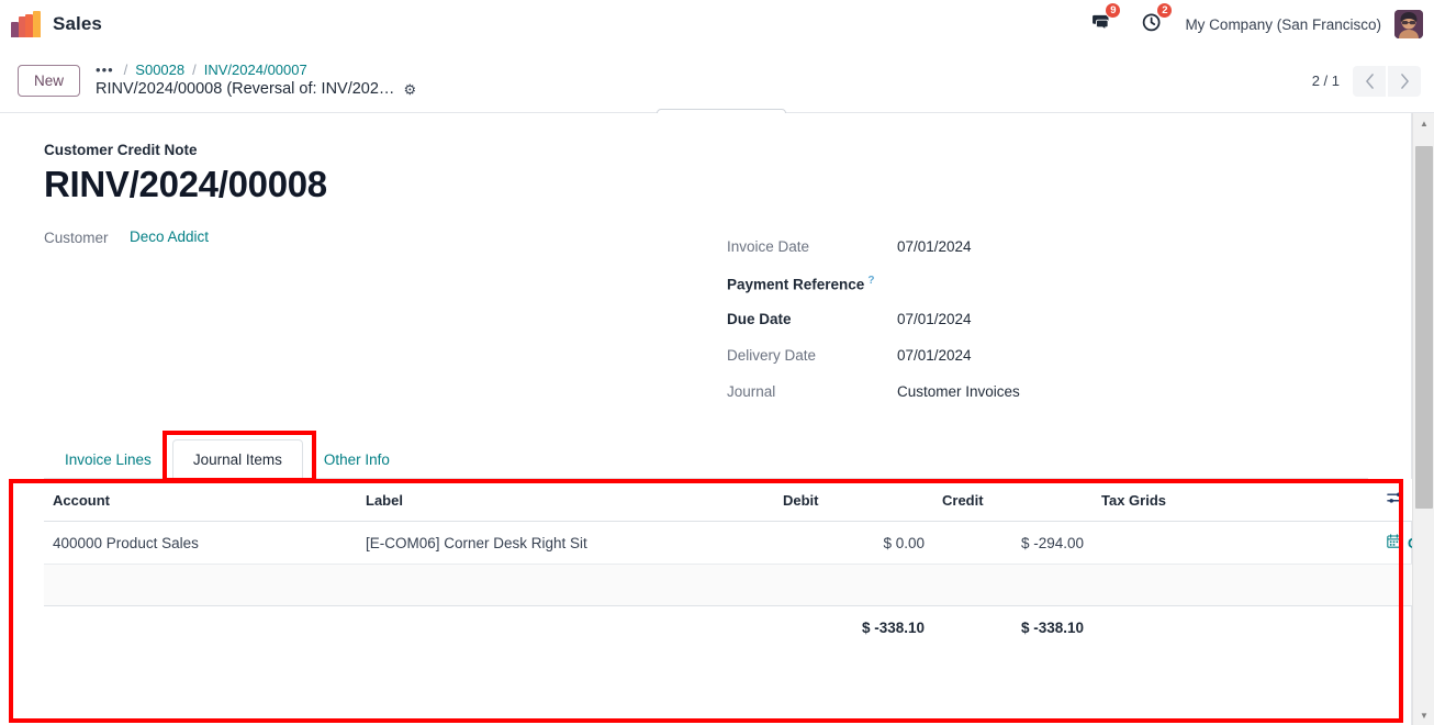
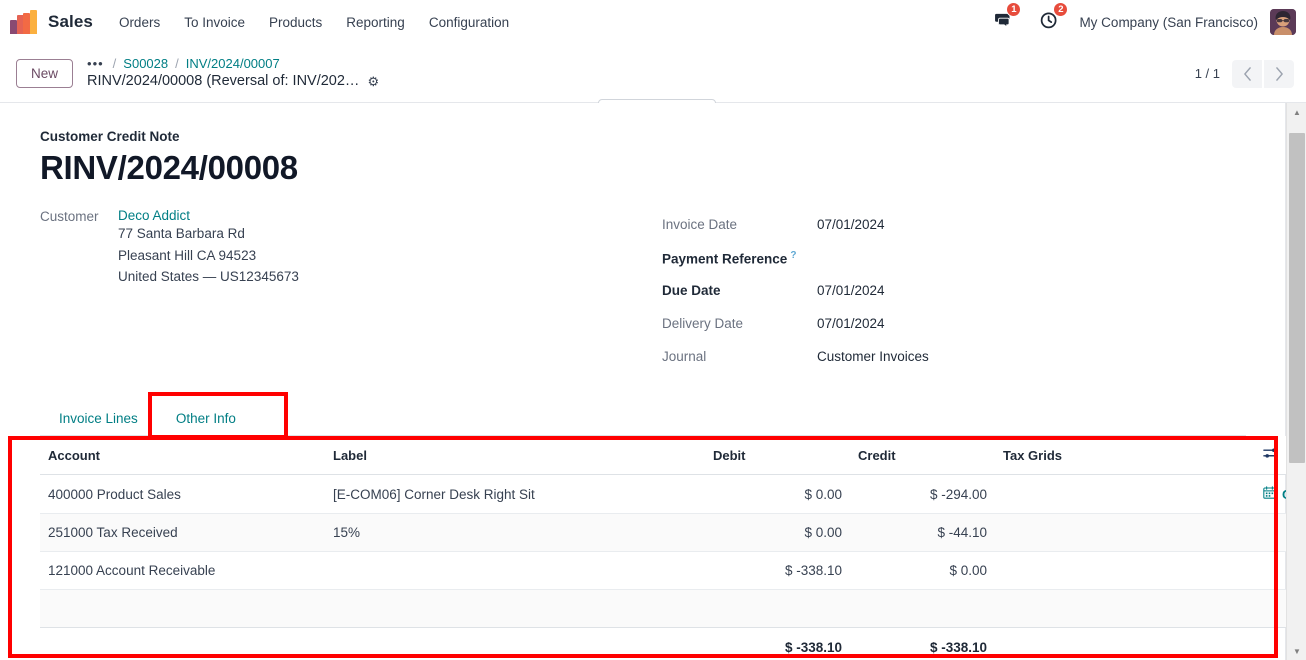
  Sales
+ Orders
+ To Invoice
+ Products
+ Reporting
+ Configuration
- 9
+ 1
  2
  My Company (San Francisco)
  New
  •••
  /
  S00028
  /
  INV/2024/00007
  RINV/2024/00008 (Reversal of: INV/202…
  ⚙
- 2 / 1
+ 1 / 1
  Customer Credit Note
  RINV/2024/00008
  Customer
  Deco Addict
+ 77 Santa Barbara Rd
+ Pleasant Hill CA 94523
+ United States — US12345673
  Invoice Date
  07/01/2024
  Payment Reference ?
  Due Date
  07/01/2024
  Delivery Date
  07/01/2024
  Journal
  Customer Invoices
  Invoice Lines
- Journal Items
  Other Info
  Account	Label	Debit	Credit	Tax Grids
  400000 Product Sales	[E-COM06] Corner Desk Right Sit	$ 0.00	$ -294.00
+ 251000 Tax Received	15%	$ 0.00	$ -44.10
+ 121000 Account Receivable		$ -338.10	$ 0.00
  		$ -338.10	$ -338.10
  ▲
  ▼
